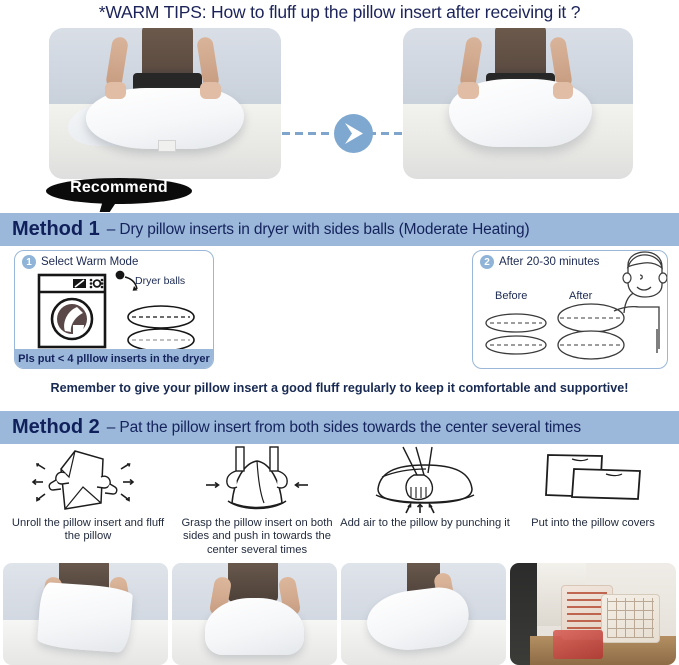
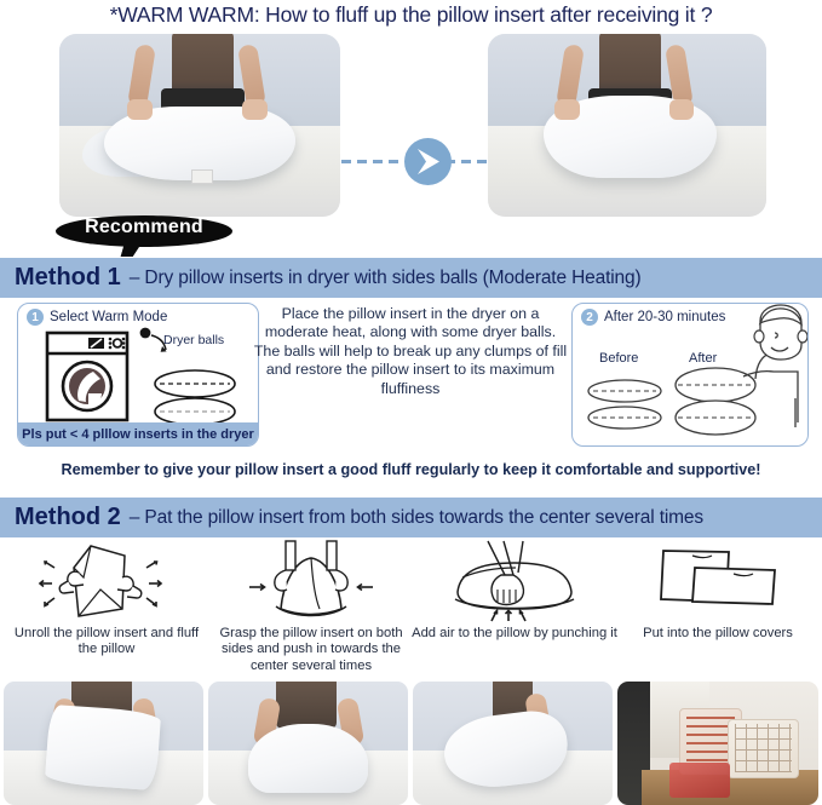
- *WARM TIPS: How to fluff up the pillow insert after receiving it ?
+ *WARM WARM: How to fluff up the pillow insert after receiving it ?
  Recommend
  Method 1
  – Dry pillow inserts in dryer with sides balls (Moderate Heating)
  1
  Select Warm Mode
  Dryer balls
  Pls put < 4 plllow inserts in the dryer
+ Place the pillow insert in the dryer on a moderate heat, along with some dryer balls. The balls will help to break up any clumps of fill and restore the pillow insert to its maximum fluffiness
  2
  After 20-30 minutes
  Before
  After
  Remember to give your pillow insert a good fluff regularly to keep it comfortable and supportive!
  Method 2
  – Pat the pillow insert from both sides towards the center several times
  Unroll the pillow insert and fluff the pillow
  Grasp the pillow insert on both sides and push in towards the center several times
  Add air to the pillow by punching it
  Put into the pillow covers
